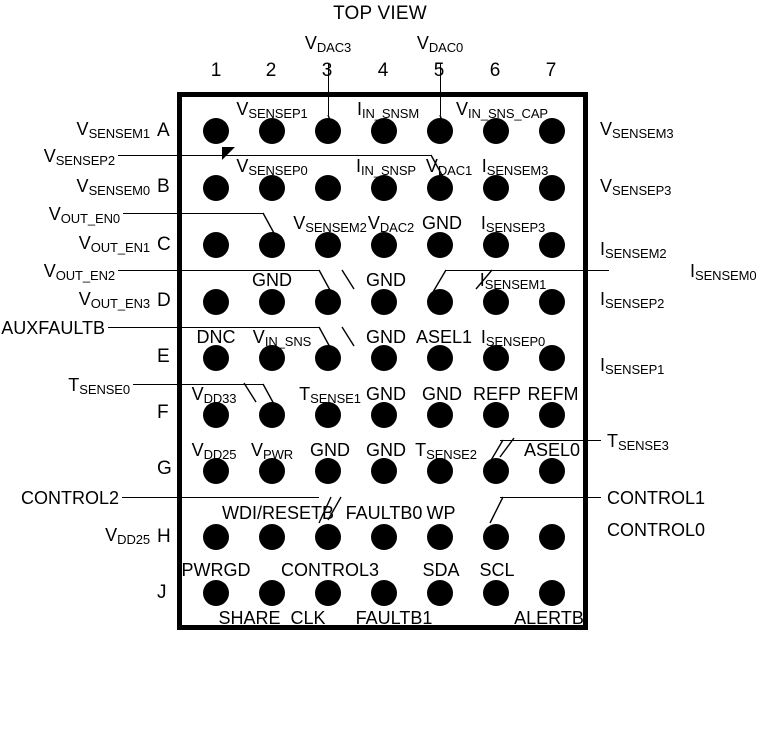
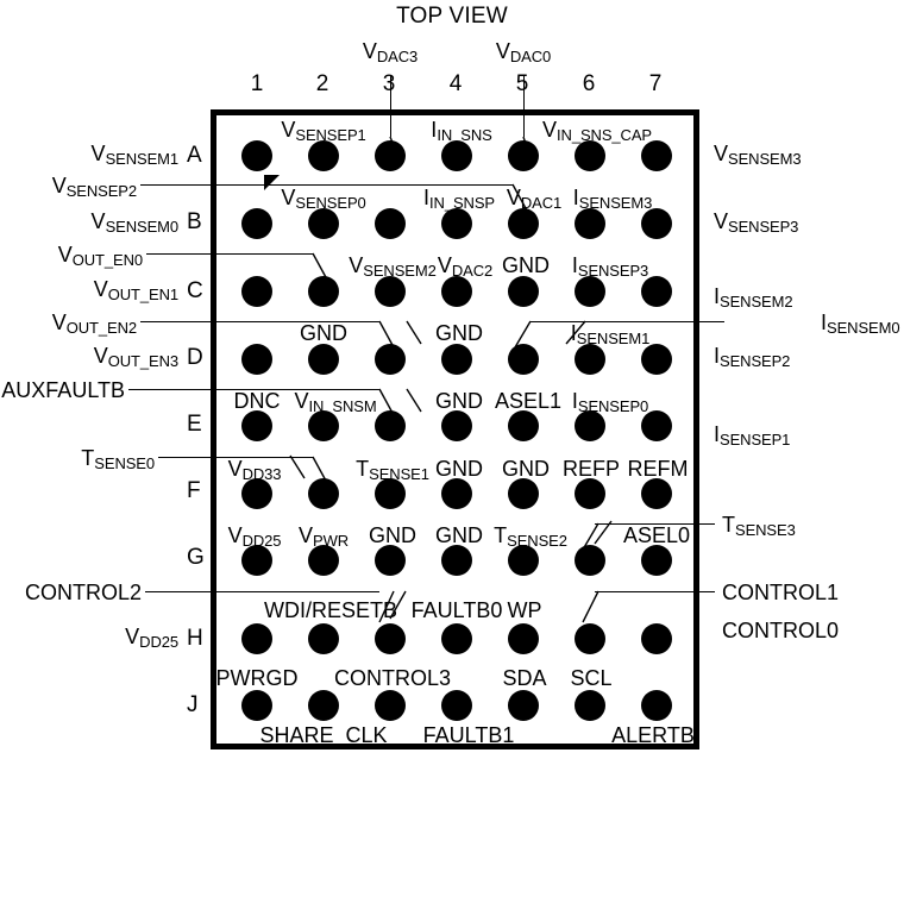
  TOP VIEW
  1
  2
  3
  4
  5
  6
  7
  A
  B
  C
  D
  E
  F
  G
  H
  J
  VDAC3
  VDAC0
  VSENSEM1
  VSENSEP2
  VSENSEM0
  VOUT_EN0
  VOUT_EN1
  VOUT_EN2
  VOUT_EN3
  AUXFAULTB
  TSENSE0
  CONTROL2
  VDD25
  VSENSEM3
  VSENSEP3
  ISENSEM2
  ISENSEM0
  ISENSEP2
  ISENSEP1
  TSENSE3
  CONTROL1
  CONTROL0
  VSENSEP1
- IIN_SNSM
+ IIN_SNS
  VIN_SNS_CAP
  VSENSEP0
  IIN_SNSP
  VDAC1
  ISENSEM3
  VSENSEM2
  VDAC2
  GND
  ISENSEP3
  GND
  GND
  ISENSEM1
  DNC
- VIN_SNS
+ VIN_SNSM
  GND
  ASEL1
  ISENSEP0
  VDD33
  TSENSE1
  GND
  GND
  REFP
  REFM
  VDD25
  VPWR
  GND
  GND
  TSENSE2
  ASEL0
  WDI/RESETB
  FAULTB0
  WP
  PWRGD
  CONTROL3
  SDA
  SCL
  SHARE_CLK
  FAULTB1
  ALERTB
